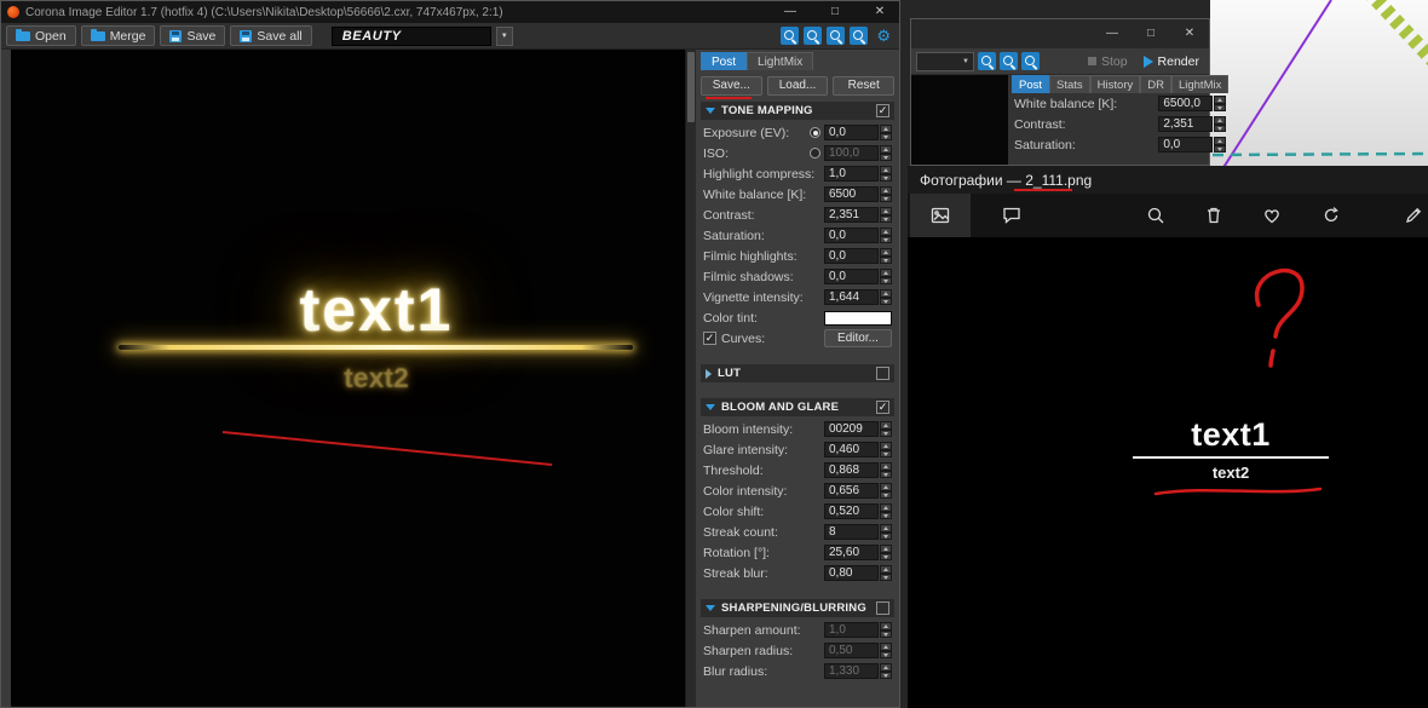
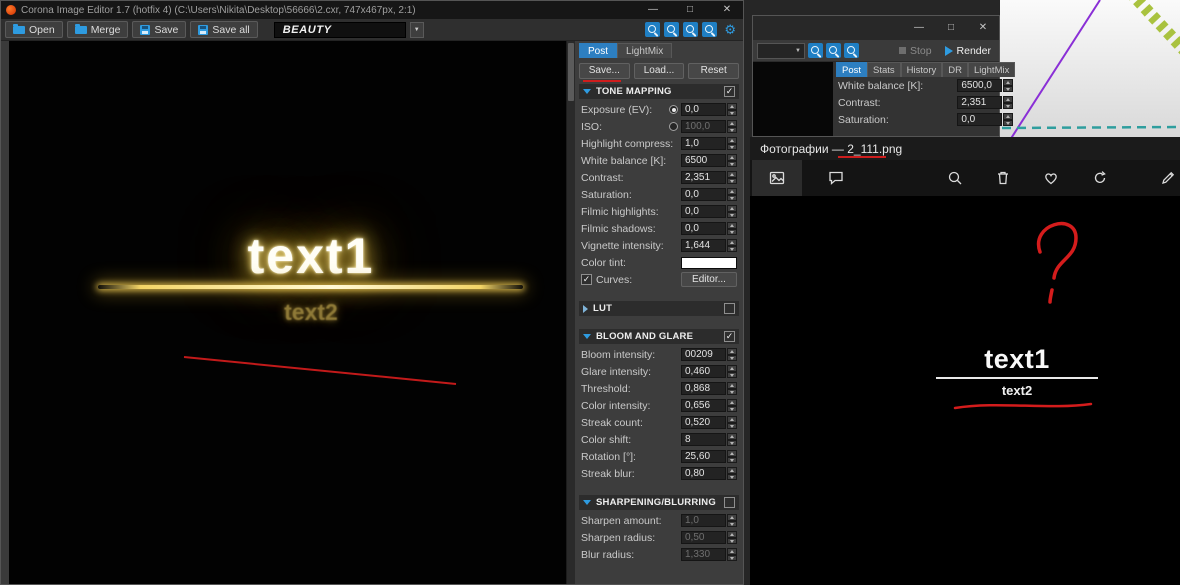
  Фотографии — 2_111.png
  text1
  text2
  —
  □
  ✕
  Stop
  Render
  Post
  Stats
  History
  DR
  LightMix
  White balance [K]:
  6500,0
  Contrast:
  2,351
  Saturation:
  0,0
  Corona Image Editor 1.7 (hotfix 4) (C:\Users\Nikita\Desktop\56666\2.cxr, 747x467px, 2:1)
  —
  □
  ✕
  Open
  Merge
  Save
  Save all
  BEAUTY
  ⚙
  text1
  text2
  Post
  LightMix
  Save...
  Load...
  Reset
  TONE MAPPING
  Exposure (EV):
  0,0
  ISO:
  100,0
  Highlight compress:
  1,0
  White balance [K]:
  6500
  Contrast:
  2,351
  Saturation:
  0,0
  Filmic highlights:
  0,0
  Filmic shadows:
  0,0
  Vignette intensity:
  1,644
  Color tint:
  Curves:
  Editor...
  LUT
  BLOOM AND GLARE
  Bloom intensity:
  00209
  Glare intensity:
  0,460
  Threshold:
  0,868
  Color intensity:
  0,656
- Color shift:
+ Streak count:
  0,520
- Streak count:
+ Color shift:
  8
  Rotation [°]:
  25,60
  Streak blur:
  0,80
  SHARPENING/BLURRING
  Sharpen amount:
  1,0
  Sharpen radius:
  0,50
  Blur radius:
  1,330
